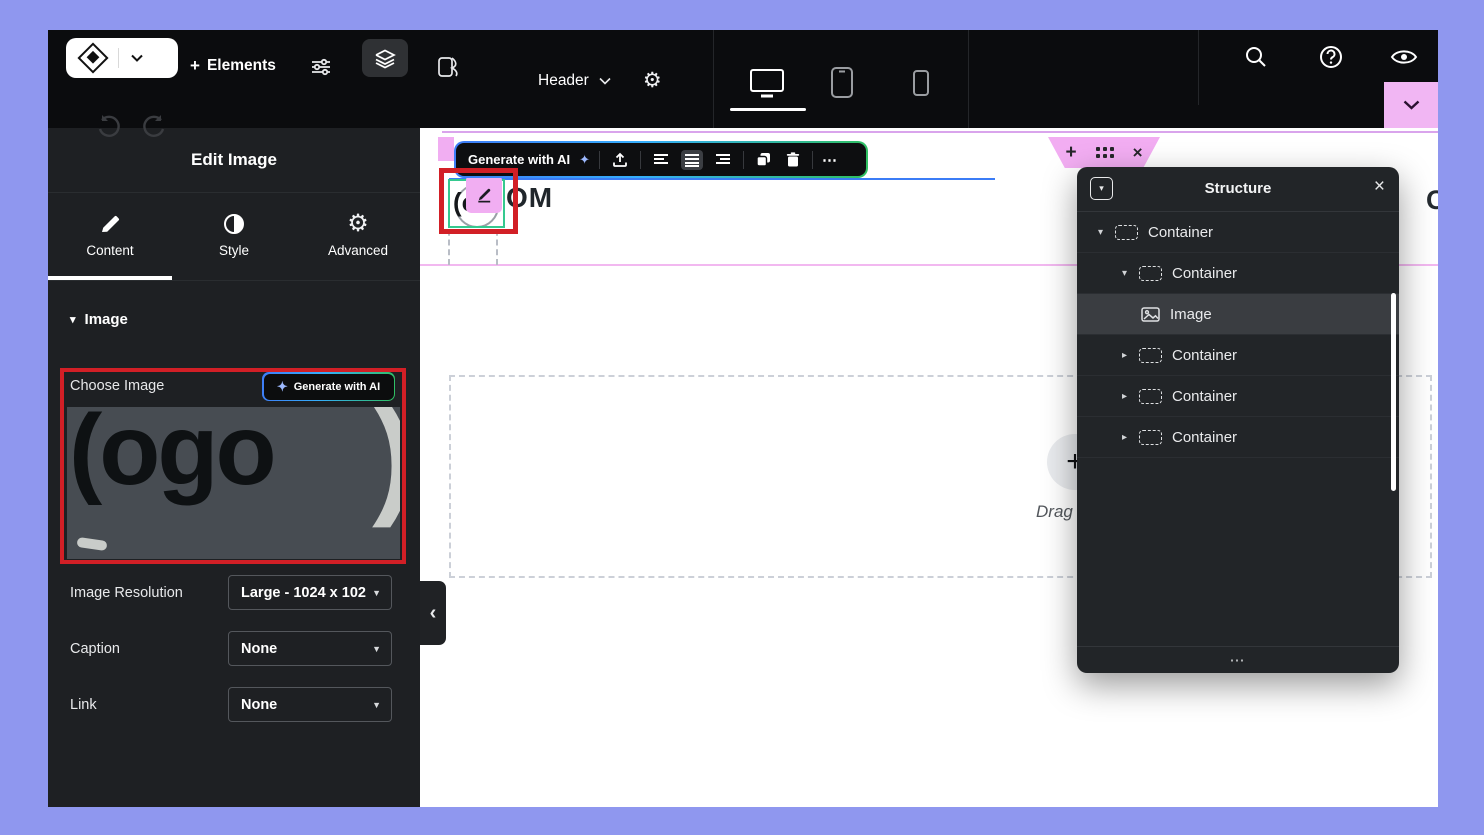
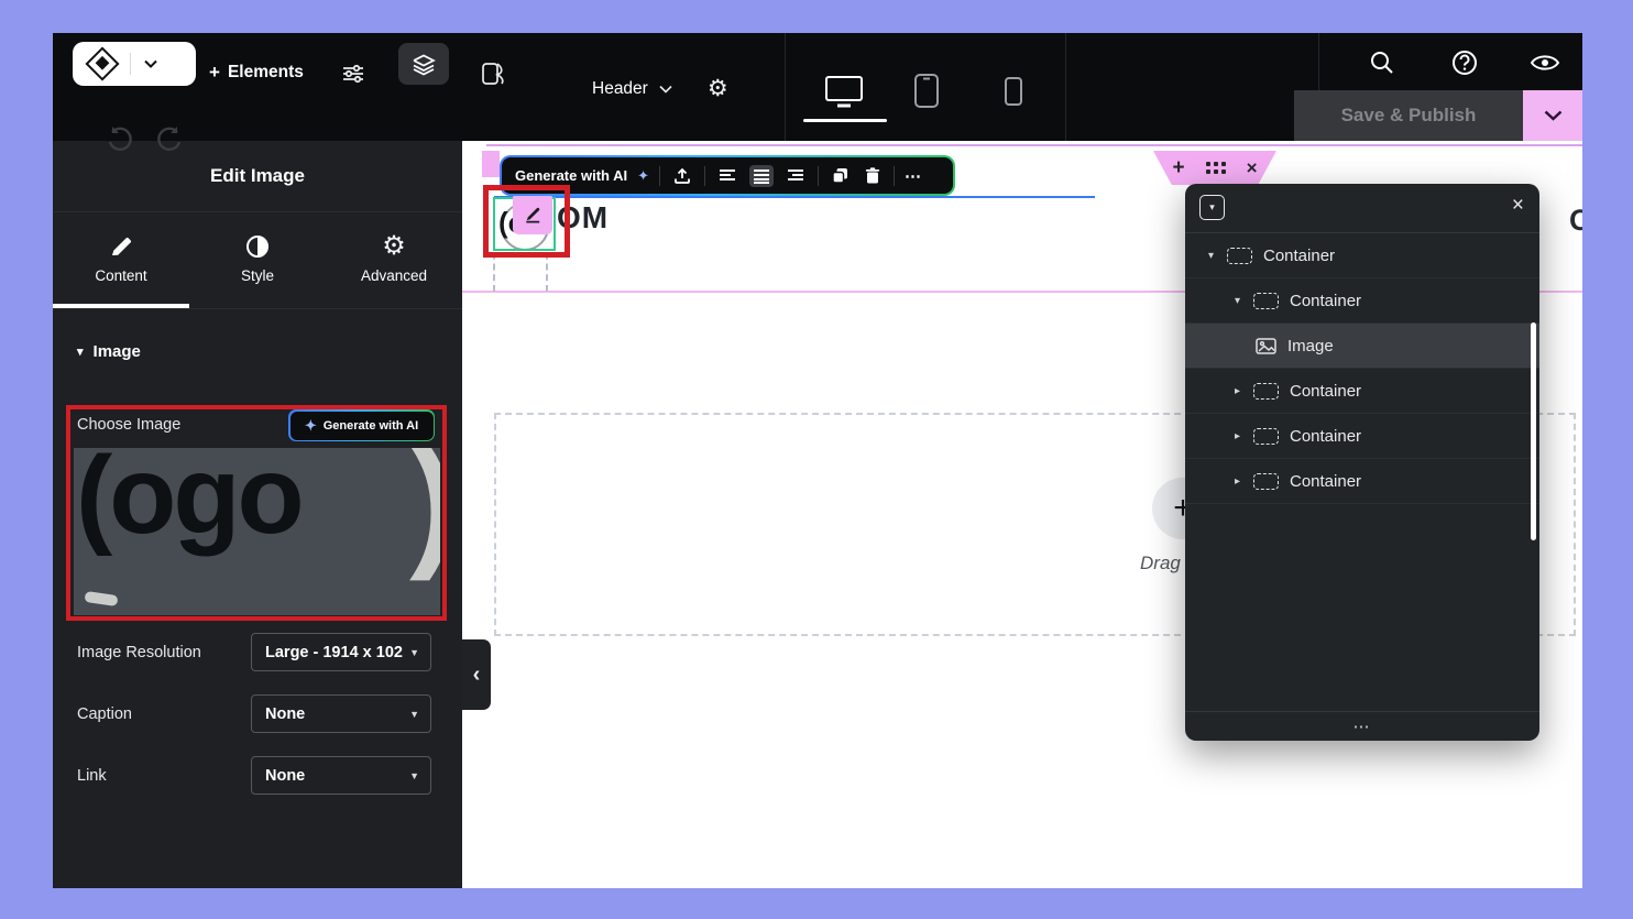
  +
  Elements
  Header
  ⚙
+ Save & Publish
  Edit Image
  Content
  Style
  ⚙
  Advanced
  ▾
  Image
  Choose Image
  ✦
  Generate with AI
  (ogo
  )
  Image Resolution
- Large - 1024 x 102
+ Large - 1914 x 102
  ▼
  Caption
  None
  ▼
  Link
  None
  ▼
  ‹
  OM
  Generate with AI
  ✦
  ⋯
  +
  Drag
  C
  +
  ×
  ▾
- Structure
  ×
  ▾
  Container
  ▾
  Container
  Image
  ▸
  Container
  ▸
  Container
  ▸
  Container
  ⋯
